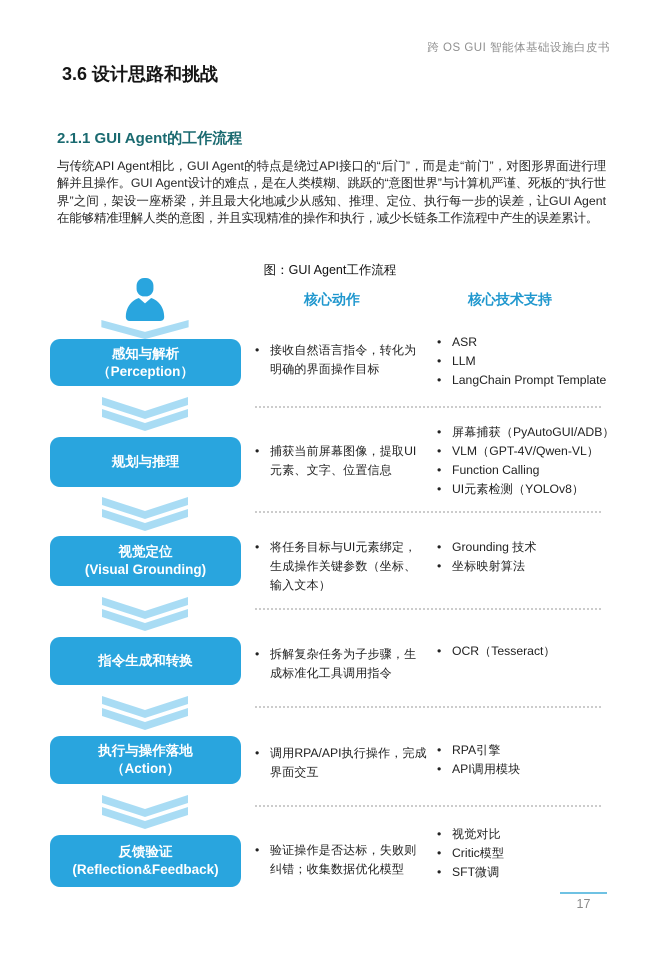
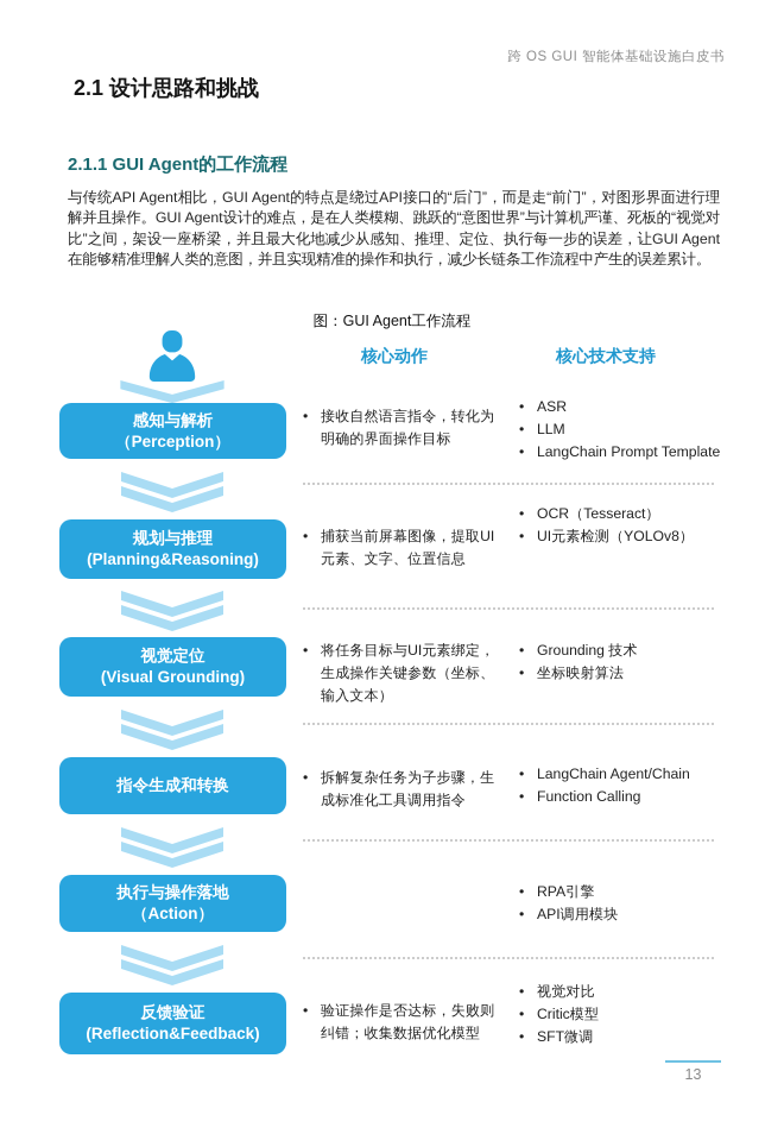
  跨 OS GUI 智能体基础设施白皮书
- 3.6 设计思路和挑战
+ 2.1 设计思路和挑战
  2.1.1 GUI Agent的工作流程
- 与传统API Agent相比，GUI Agent的特点是绕过API接口的“后门”，而是走“前门”，对图形界面进行理解并且操作。GUI Agent设计的难点，是在人类模糊、跳跃的“意图世界”与计算机严谨、死板的“执行世界”之间，架设一座桥梁，并且最大化地减少从感知、推理、定位、执行每一步的误差，让GUI Agent在能够精准理解人类的意图，并且实现精准的操作和执行，减少长链条工作流程中产生的误差累计。
+ 与传统API Agent相比，GUI Agent的特点是绕过API接口的“后门”，而是走“前门”，对图形界面进行理解并且操作。GUI Agent设计的难点，是在人类模糊、跳跃的“意图世界”与计算机严谨、死板的“视觉对比”之间，架设一座桥梁，并且最大化地减少从感知、推理、定位、执行每一步的误差，让GUI Agent在能够精准理解人类的意图，并且实现精准的操作和执行，减少长链条工作流程中产生的误差累计。
  图：GUI Agent工作流程
  核心动作
  核心技术支持
  感知与解析
  （Perception）
  规划与推理
+ (Planning&Reasoning)
  视觉定位
  (Visual Grounding)
  指令生成和转换
  执行与操作落地
  （Action）
  反馈验证
  (Reflection&Feedback)
  接收自然语言指令，转化为明确的界面操作目标
  捕获当前屏幕图像，提取UI元素、文字、位置信息
  将任务目标与UI元素绑定，生成操作关键参数（坐标、输入文本）
  拆解复杂任务为子步骤，生成标准化工具调用指令
- 调用RPA/API执行操作，完成界面交互
  验证操作是否达标，失败则纠错；收集数据优化模型
  ASR
  LLM
  LangChain Prompt Template
- 屏幕捕获（PyAutoGUI/ADB）
- VLM（GPT-4V/Qwen-VL）
- Function Calling
+ OCR（Tesseract）
  UI元素检测（YOLOv8）
  Grounding 技术
  坐标映射算法
+ LangChain Agent/Chain
- OCR（Tesseract）
+ Function Calling
  RPA引擎
  API调用模块
  视觉对比
  Critic模型
  SFT微调
- 17
+ 13
